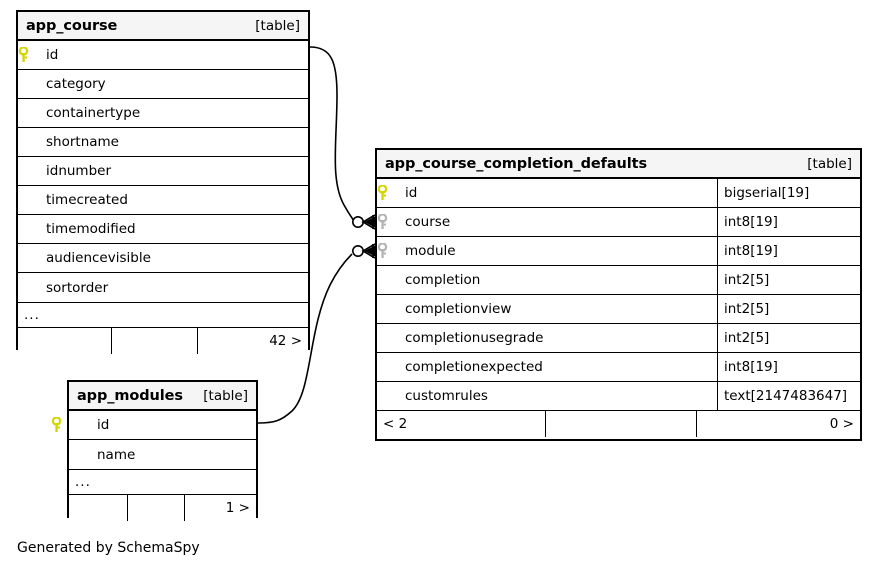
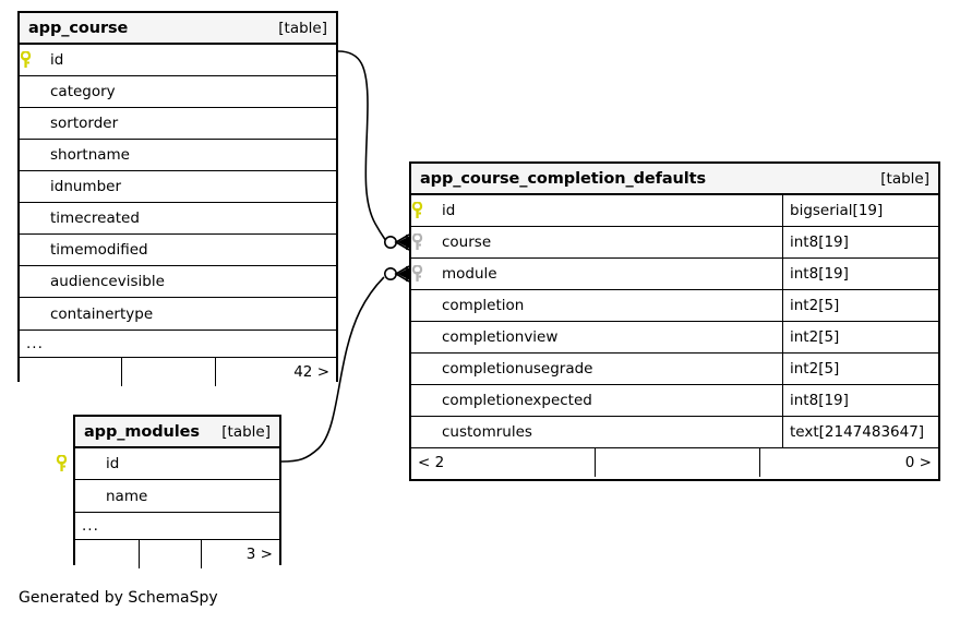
  app_course
  [table]
  id
  category
- containertype
+ sortorder
  shortname
  idnumber
  timecreated
  timemodified
  audiencevisible
- sortorder
+ containertype
  ...
  42 >
  app_course_completion_defaults
  [table]
  id
  bigserial[19]
  course
  int8[19]
  module
  int8[19]
  completion
  int2[5]
  completionview
  int2[5]
  completionusegrade
  int2[5]
  completionexpected
  int8[19]
  customrules
  text[2147483647]
  < 2
  0 >
  app_modules
  [table]
  id
  name
  ...
- 1 >
+ 3 >
  Generated by SchemaSpy
